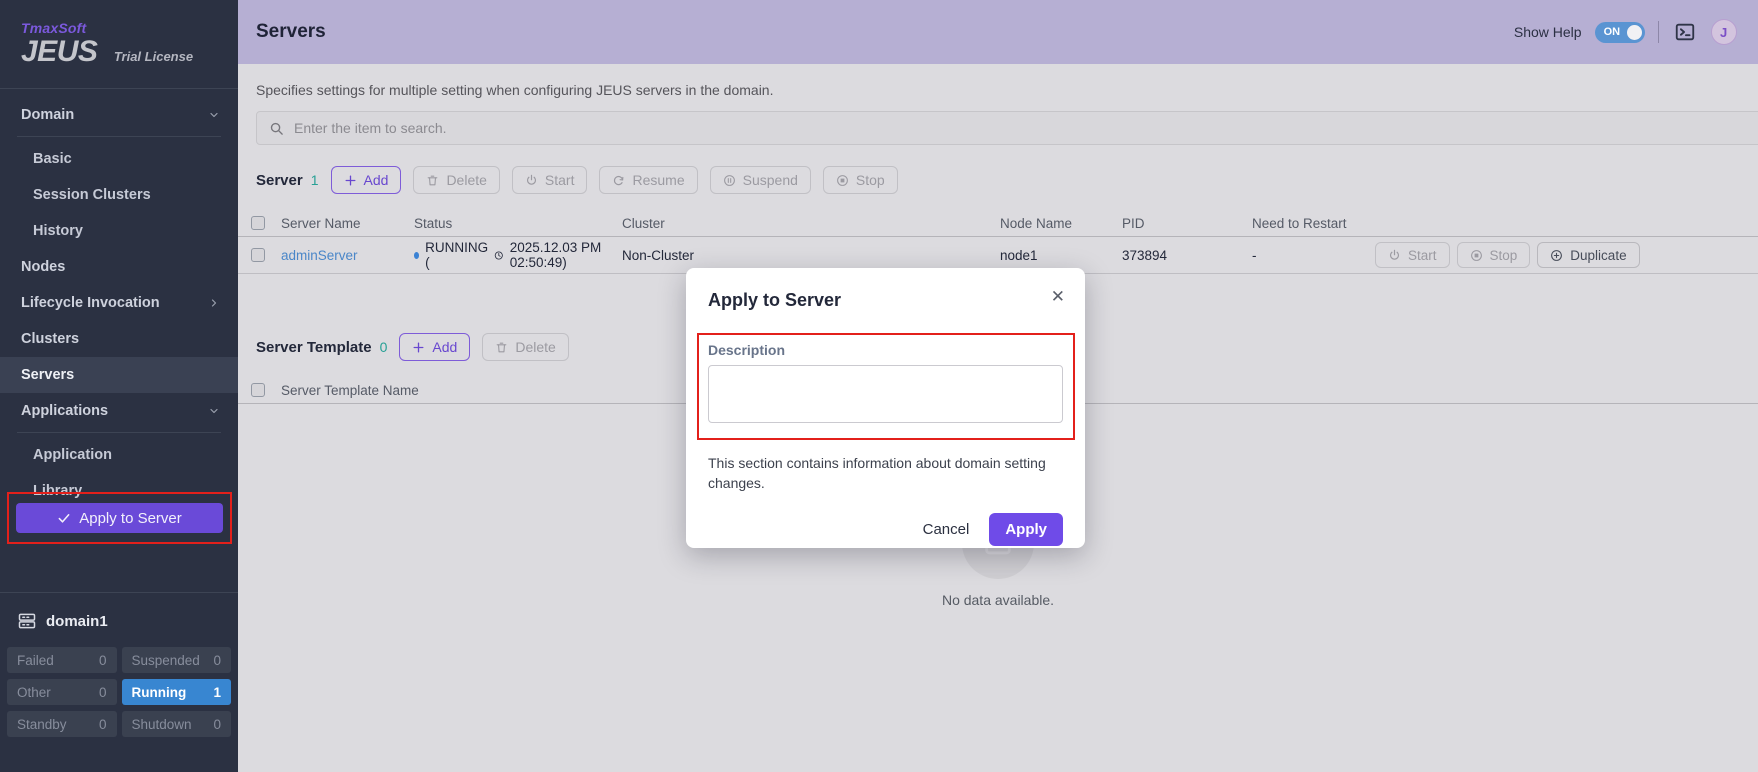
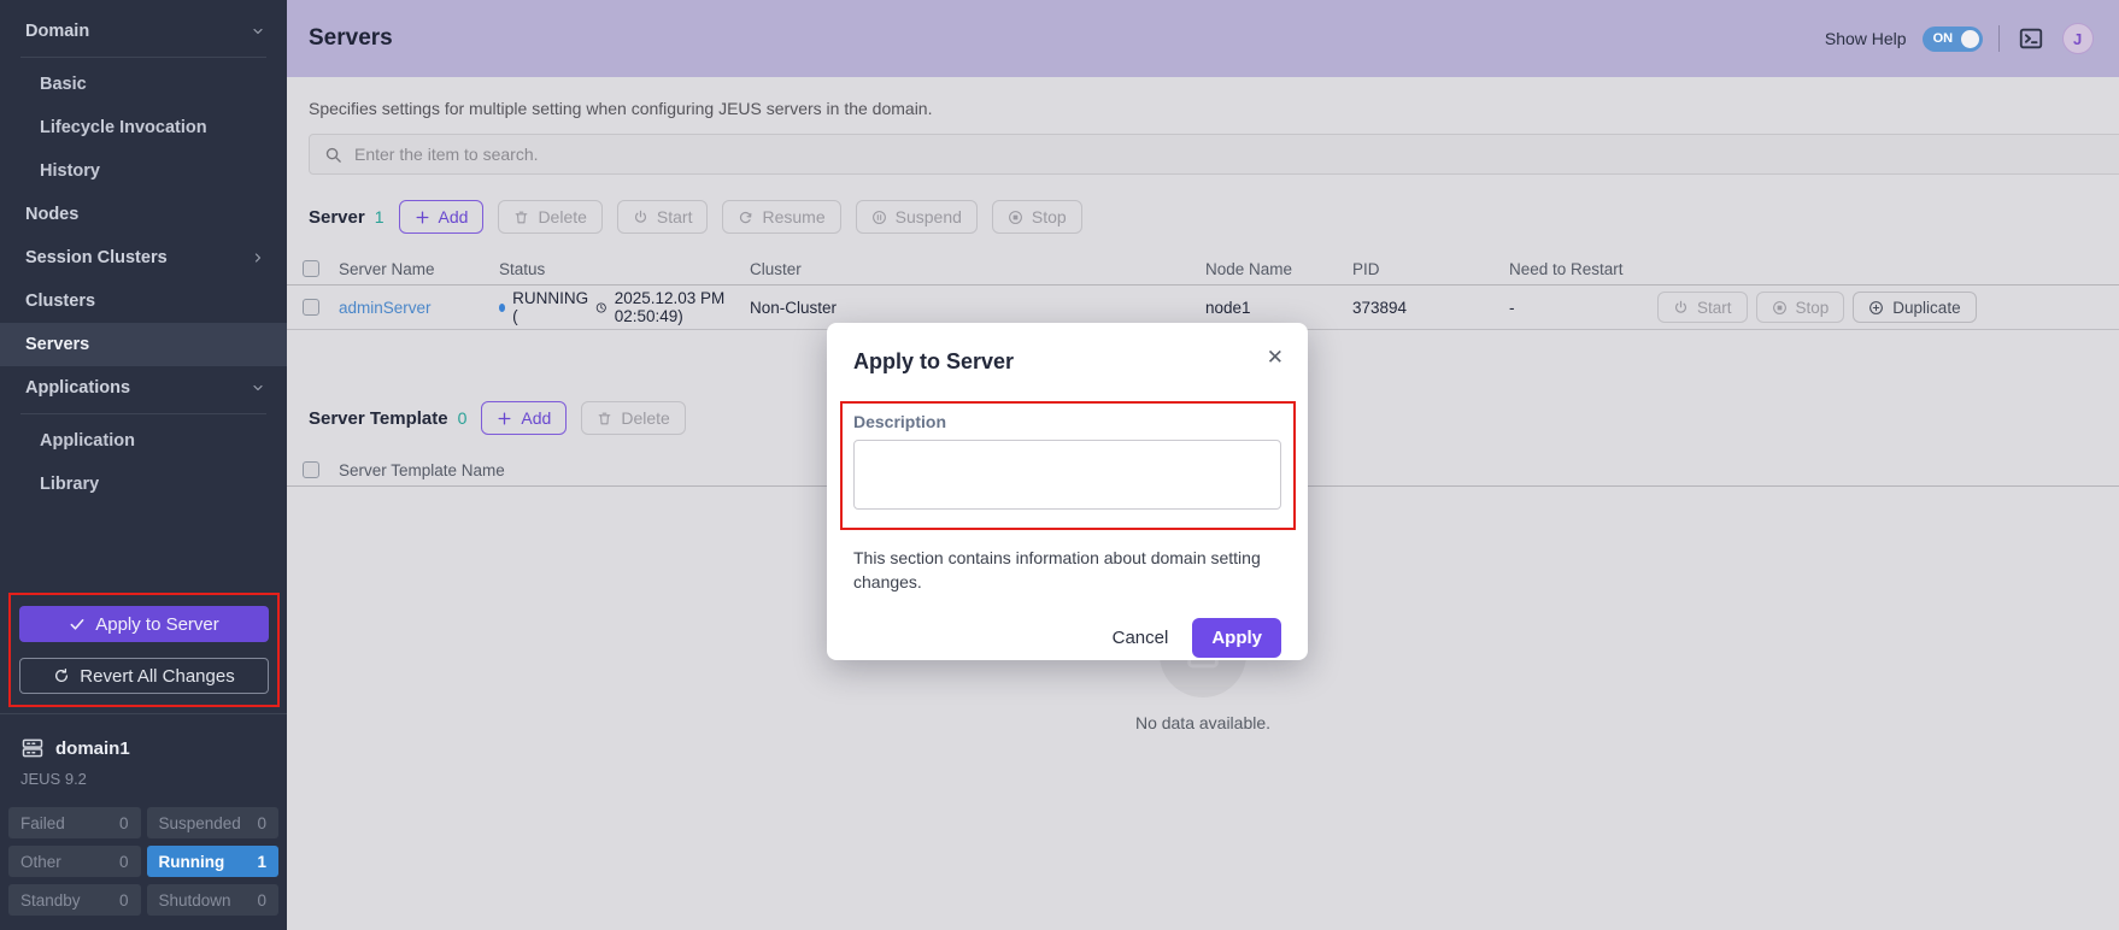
- TmaxSoft
- JEUS Trial License
  Domain
  Basic
- Session Clusters
+ Lifecycle Invocation
  History
  Nodes
- Lifecycle Invocation
+ Session Clusters
  Clusters
  Servers
  Applications
  Application
  Library
  Apply to Server
+ Revert All Changes
  domain1
+ JEUS 9.2
  Failed
  0
  Suspended
  0
  Other
  0
  Running
  1
  Standby
  0
  Shutdown
  0
  Servers
  Show Help
  ON
  J
  Specifies settings for multiple setting when configuring JEUS servers in the domain.
  Enter the item to search.
  Server
  1
  Add
  Delete
  Start
  Resume
  Suspend
  Stop
  Server Name
  Status
  Cluster
  Node Name
  PID
  Need to Restart
  adminServer
  RUNNING (
  2025.12.03 PM 02:50:49)
  Non-Cluster
  node1
  373894
  -
  Start
  Stop
  Duplicate
  Server Template
  0
  Add
  Delete
  Server Template Name
  No data available.
  Apply to Server
  ✕
  Description
  This section contains information about domain setting changes.
  Cancel
  Apply
